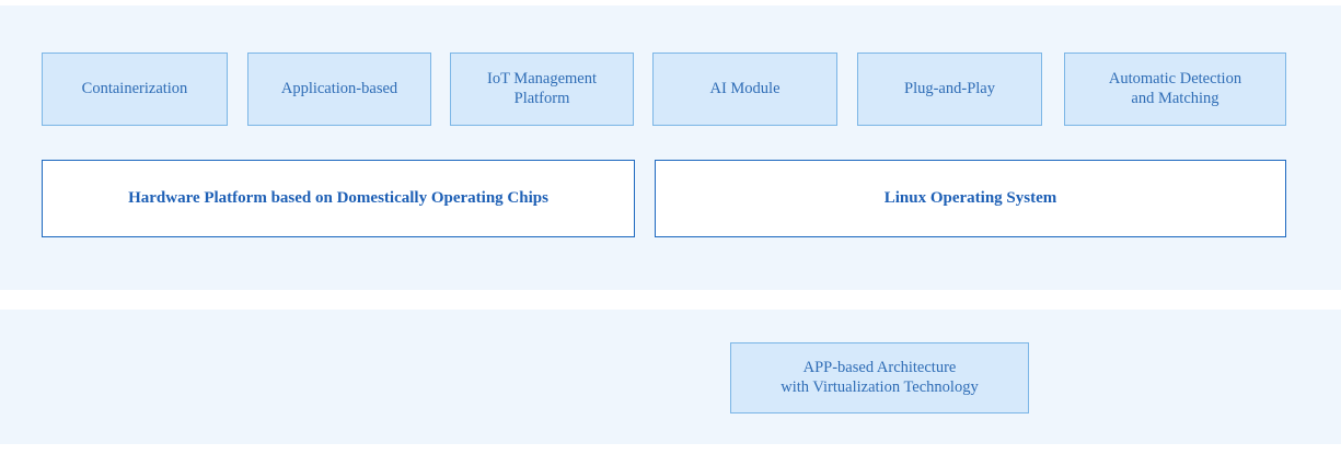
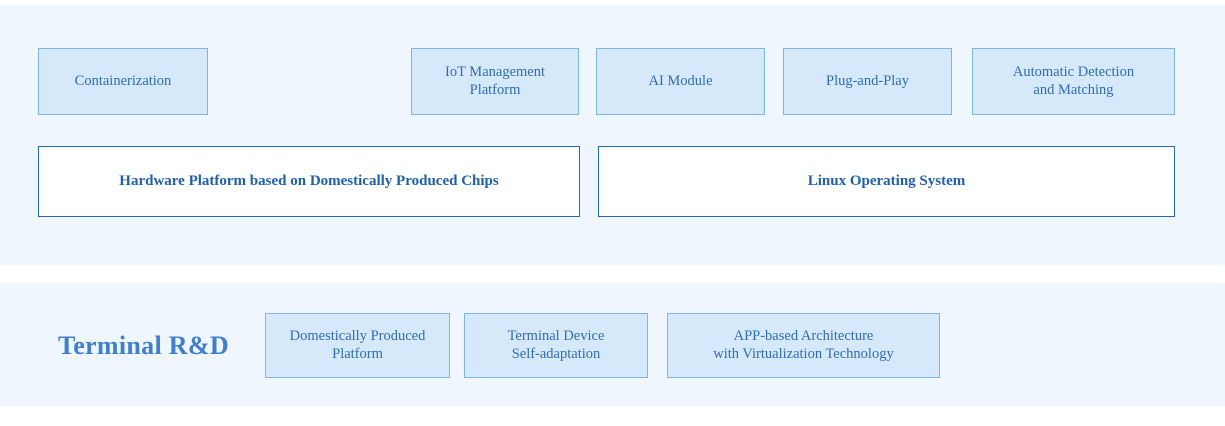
  Containerization
- Application-based
  IoT Management Platform
  AI Module
  Plug-and-Play
  Automatic Detection
  and Matching
- Hardware Platform based on Domestically Operating Chips
+ Hardware Platform based on Domestically Produced Chips
  Linux Operating System
+ Terminal R&D
+ Domestically Produced
+ Platform
+ Terminal Device
+ Self-adaptation
  APP-based Architecture
  with Virtualization Technology
